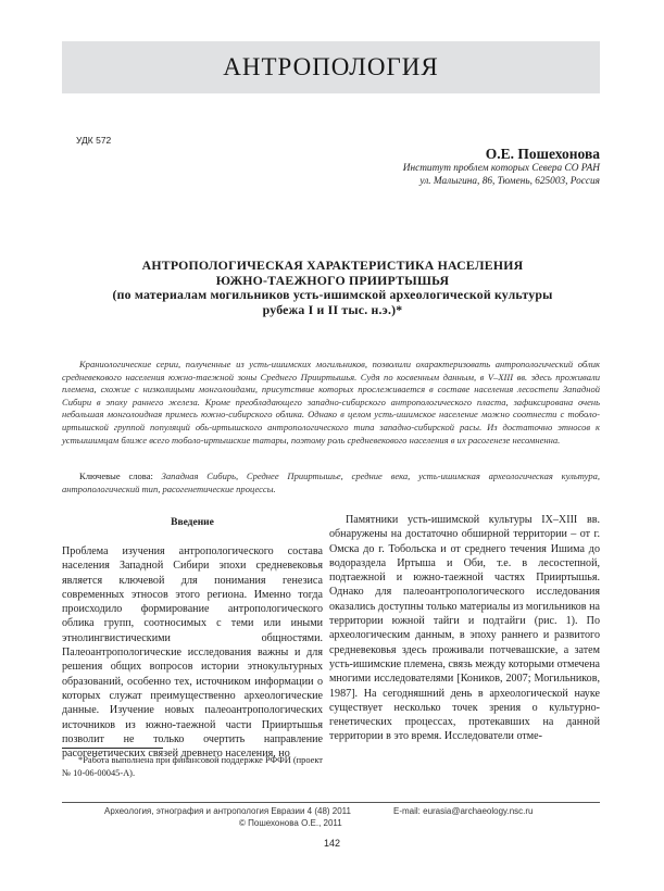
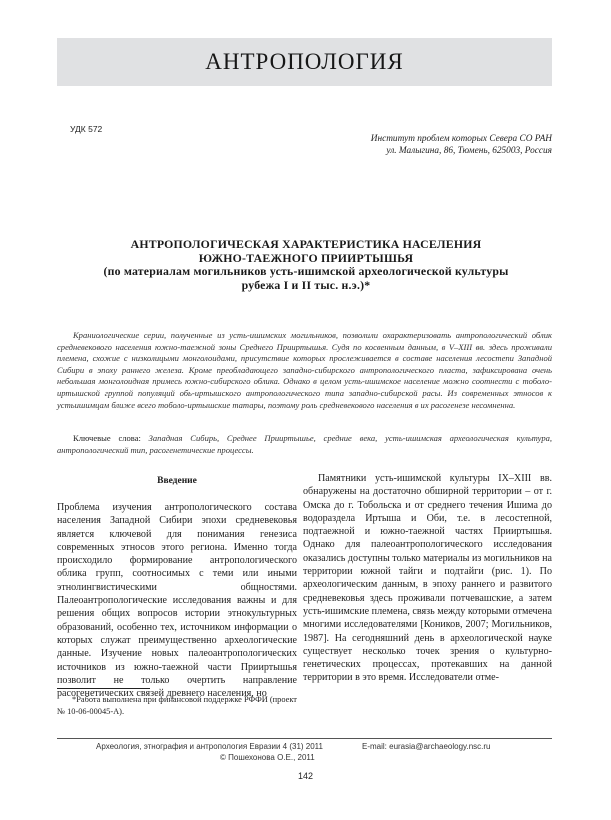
  АНТРОПОЛОГИЯ
  УДК 572
- О.Е. Пошехонова
  Институт проблем которых Севера СО РАН
  ул. Малыгина, 86, Тюмень, 625003, Россия
  АНТРОПОЛОГИЧЕСКАЯ ХАРАКТЕРИСТИКА НАСЕЛЕНИЯ
  ЮЖНО-ТАЕЖНОГО ПРИИРТЫШЬЯ
  (по материалам могильников усть-ишимской археологической культуры
  рубежа I и II тыс. н.э.)*
- Краниологические серии, полученные из усть-ишимских могильников, позволили охарактеризовать антропологический облик средневекового населения южно-таежной зоны Среднего Прииртышья. Судя по косвенным данным, в V–XIII вв. здесь проживали племена, схожие с низколицыми монголоидами, присутствие которых прослеживается в составе населения лесостепи Западной Сибири в эпоху раннего железа. Кроме преобладающего западно-сибирского антропологического пласта, зафиксирована очень небольшая монголоидная примесь южно-сибирского облика. Однако в целом усть-ишимское население можно соотнести с тоболо-иртышской группой популяций обь-иртышского антропологического типа западно-сибирской расы. Из достаточно этносов к устьишимцам ближе всего тоболо-иртышские татары, поэтому роль средневекового населения в их расогенезе несомненна.
+ Краниологические серии, полученные из усть-ишимских могильников, позволили охарактеризовать антропологический облик средневекового населения южно-таежной зоны Среднего Прииртышья. Судя по косвенным данным, в V–XIII вв. здесь проживали племена, схожие с низколицыми монголоидами, присутствие которых прослеживается в составе населения лесостепи Западной Сибири в эпоху раннего железа. Кроме преобладающего западно-сибирского антропологического пласта, зафиксирована очень небольшая монголоидная примесь южно-сибирского облика. Однако в целом усть-ишимское население можно соотнести с тоболо-иртышской группой популяций обь-иртышского антропологического типа западно-сибирской расы. Из современных этносов к устьишимцам ближе всего тоболо-иртышские татары, поэтому роль средневекового населения в их расогенезе несомненна.
  Ключевые слова: Западная Сибирь, Среднее Прииртышье, средние века, усть-ишимская археологическая культура, антропологический тип, расогенетические процессы.
  Введение
  Проблема изучения антропологического состава населения Западной Сибири эпохи средневековья является ключевой для понимания генезиса современных этносов этого региона. Именно тогда происходило формирование антропологического облика групп, соотносимых с теми или иными этнолингвистическими общностями. Палеоантропологические исследования важны и для решения общих вопросов истории этнокультурных образований, особенно тех, источником информации о которых служат преимущественно археологические данные. Изучение новых палеоантропологических источников из южно-таежной части Прииртышья позволит не только очертить направление расогенетических связей древнего населения, но
  Памятники усть-ишимской культуры IX–XIII вв. обнаружены на достаточно обширной территории – от г. Омска до г. Тобольска и от среднего течения Ишима до водораздела Иртыша и Оби, т.е. в лесостепной, подтаежной и южно-таежной частях Прииртышья. Однако для палеоантропологического исследования оказались доступны только материалы из могильников на территории южной тайги и подтайги (рис. 1). По археологическим данным, в эпоху раннего и развитого средневековья здесь проживали потчевашские, а затем усть-ишимские племена, связь между которыми отмечена многими исследователями [Коников, 2007; Могильников, 1987]. На сегодняшний день в археологической науке существует несколько точек зрения о культурно-генетических процессах, протекавших на данной территории в это время. Исследователи отме-
  *Работа выполнена при финансовой поддержке РФФИ (проект № 10-06-00045-А).
- Археология, этнография и антропология Евразии 4 (48) 2011
+ Археология, этнография и антропология Евразии 4 (31) 2011
  E-mail: eurasia@archaeology.nsc.ru
  © Пошехонова О.Е., 2011
  142
